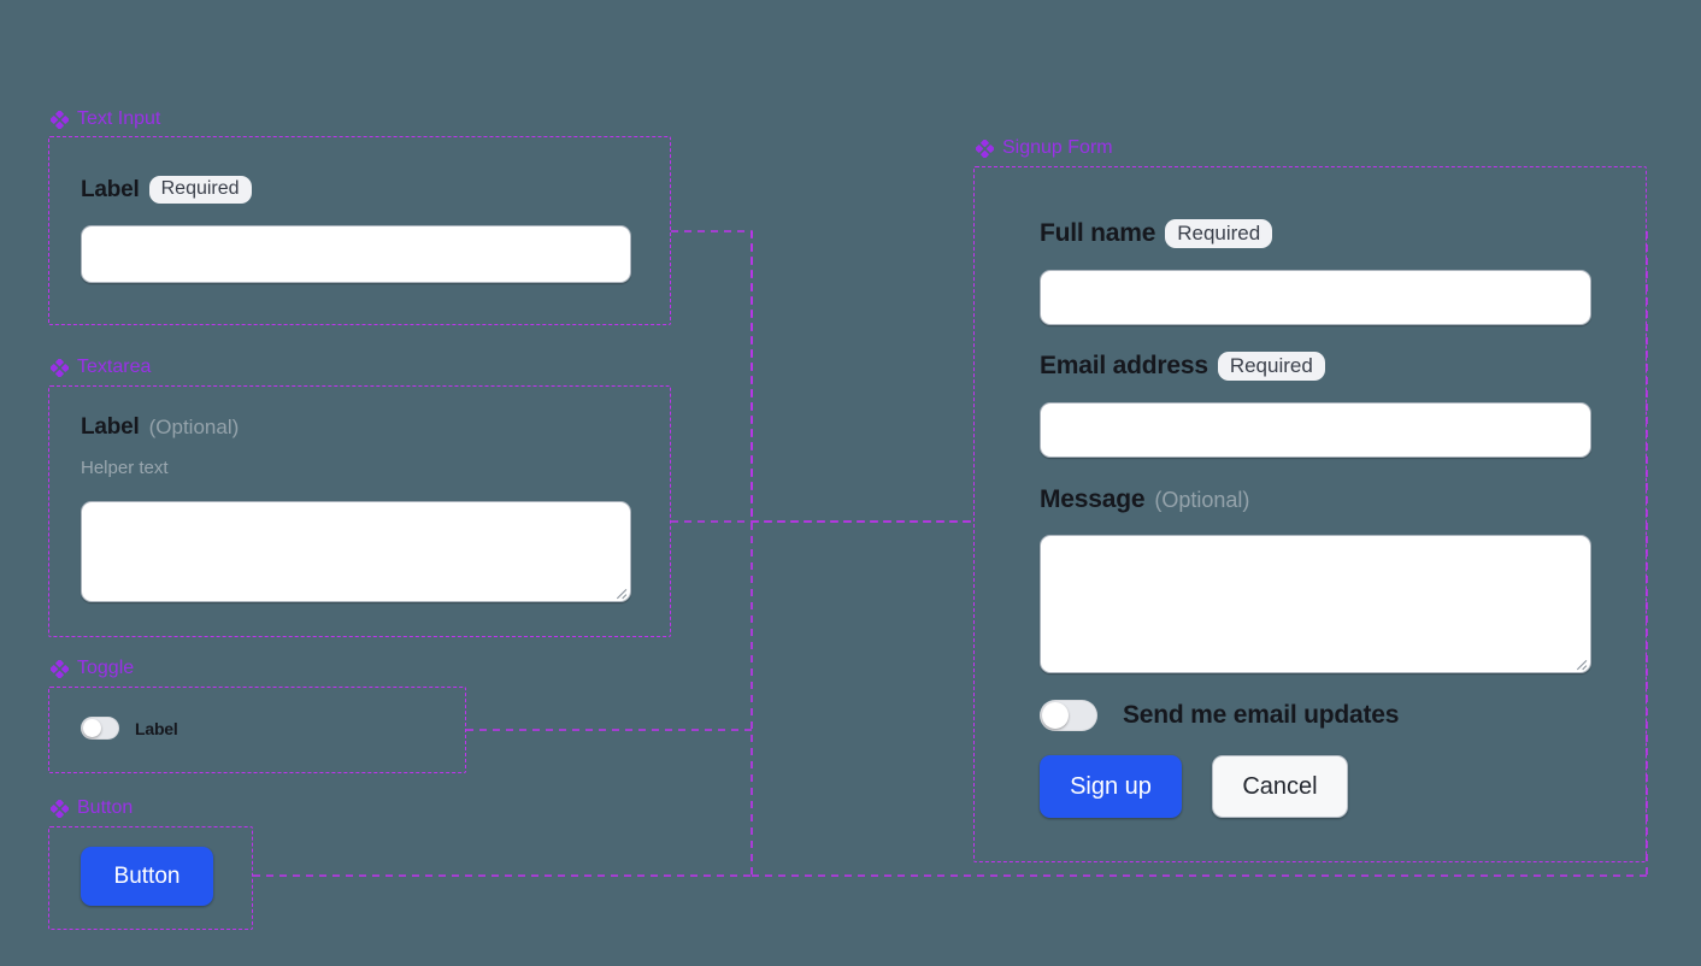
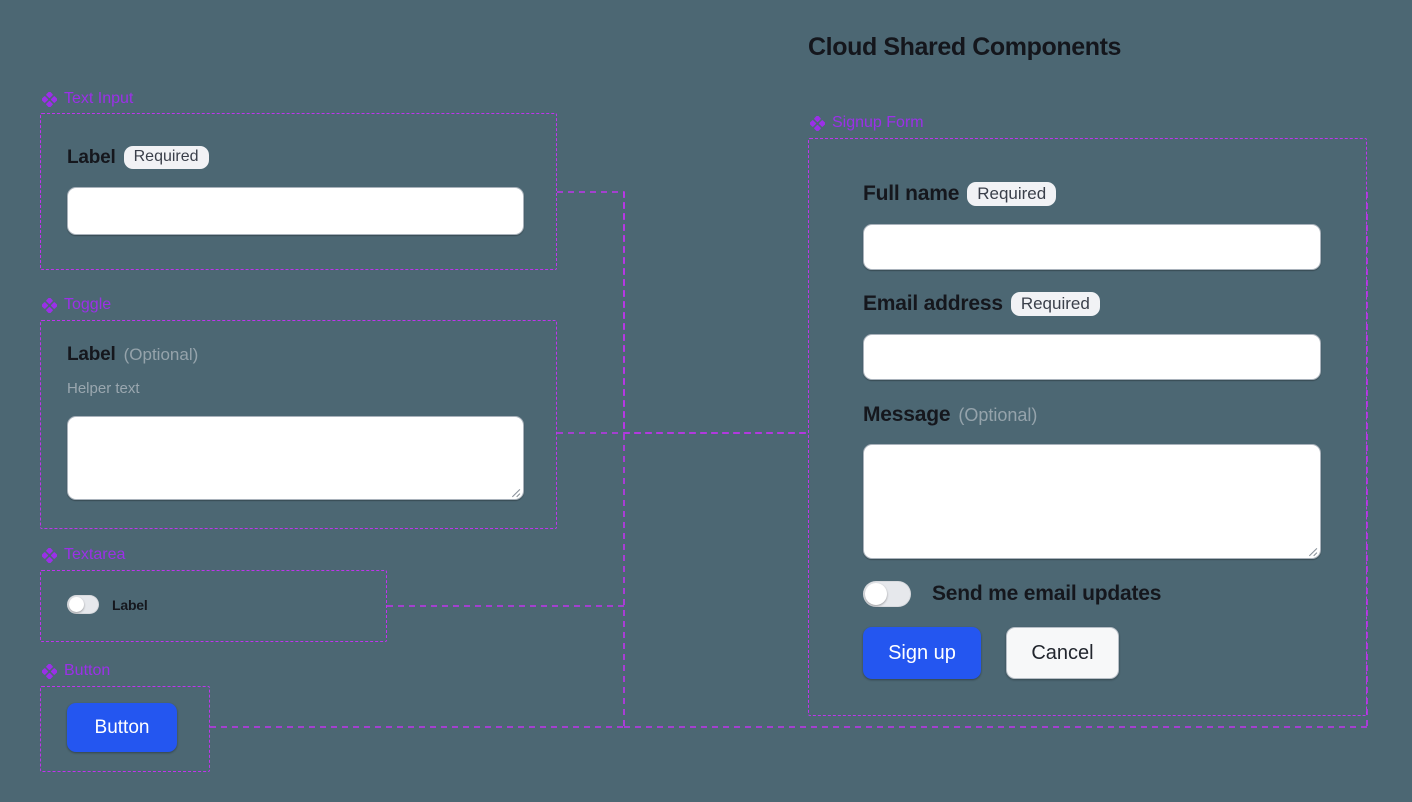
+ Cloud Shared Components
  Text Input
  Label
  Required
- Textarea
+ Toggle
  Label
  (Optional)
  Helper text
- Toggle
+ Textarea
  Label
  Button
  Button
  Signup Form
  Full name
  Required
  Email address
  Required
  Message
  (Optional)
  Send me email updates
  Sign up
  Cancel
